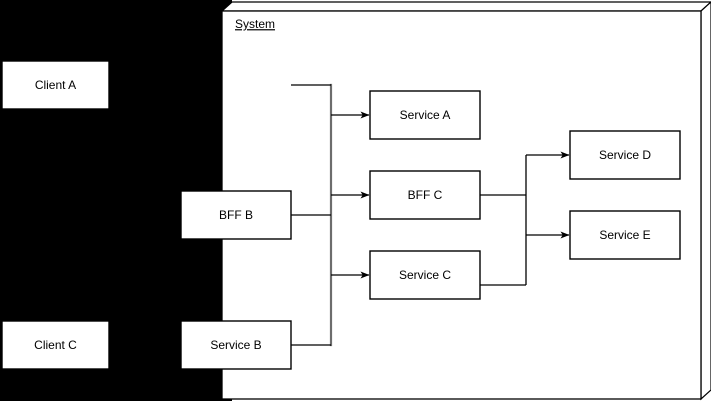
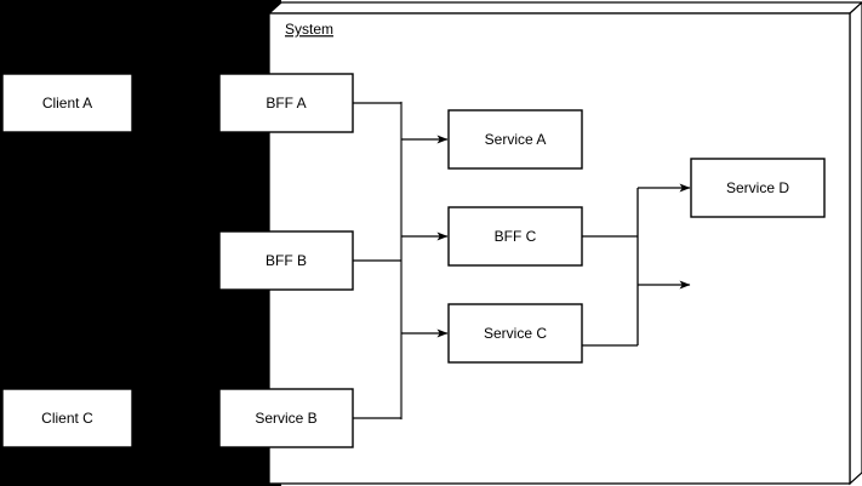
  System
  Client A
  Client C
+ BFF A
  BFF B
  Service B
  Service A
  BFF C
  Service C
  Service D
- Service E
